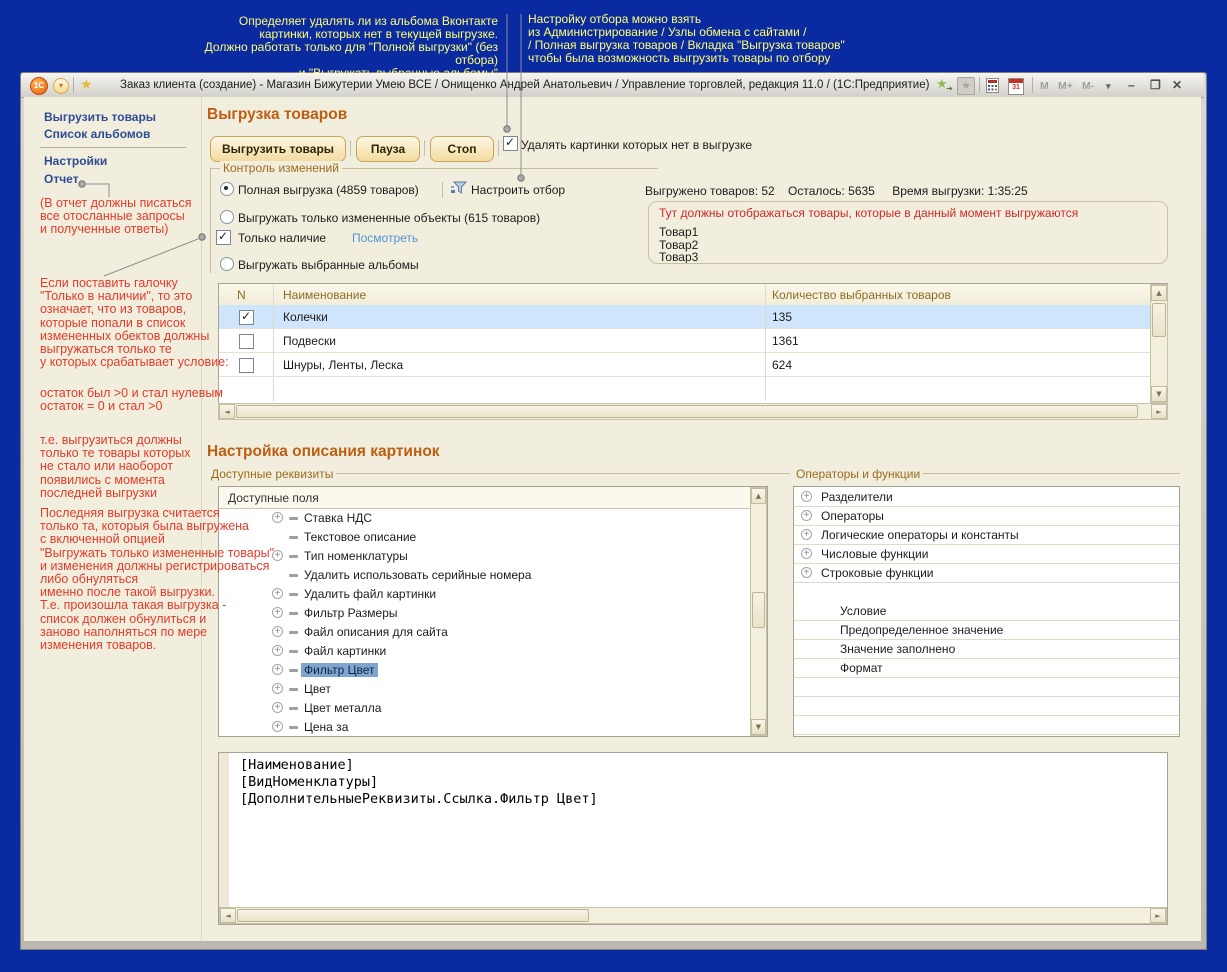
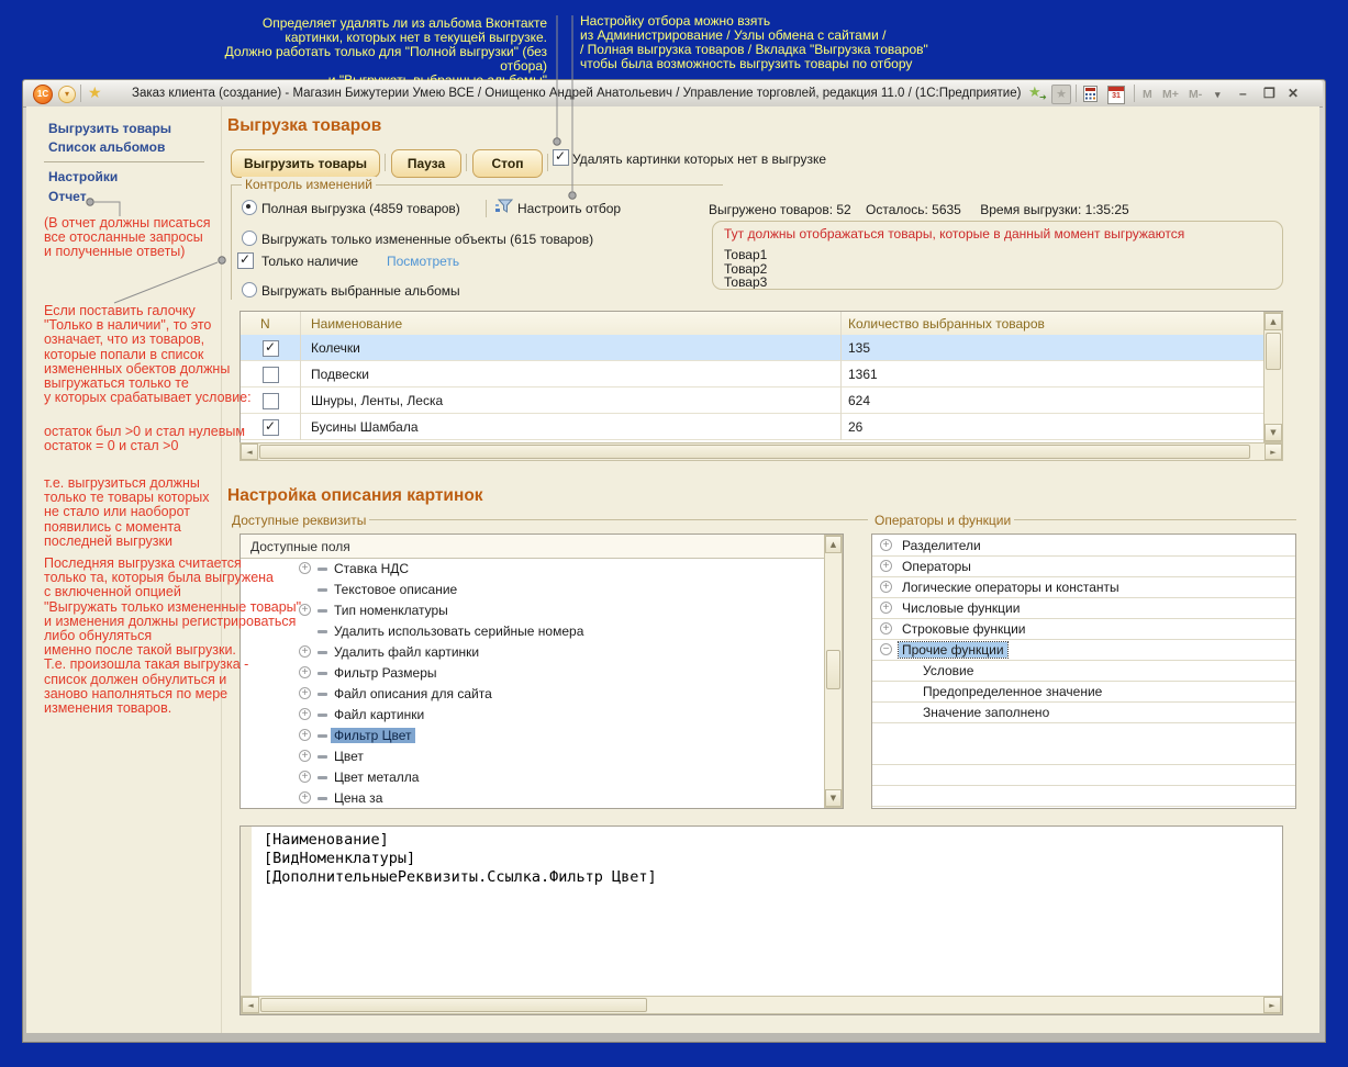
  Определяет удалять ли из альбома Вконтакте
  картинки, которых нет в текущей выгрузке.
  Должно работать только для "Полной выгрузки" (без отбора)
  Настройку отбора можно взять
  из Администрирование / Узлы обмена с сайтами /
  / Полная выгрузка товаров / Вкладка "Выгрузка товаров"
  чтобы была возможность выгрузить товары по отбору
  1С
  ▾
  ★
  Заказ клиента (создание) - Магазин Бижутерии Умею ВСЕ / Онищенко Андрей Анатольевич / Управление торговлей, редакция 11.0 / (1С:Предприятие)
  ★
  ➜
  ★
  M
  M+
  M-
  ▾
  –
  ❒
  ✕
  Выгрузить товары
  Список альбомов
  Настройки
  Отчет
  (В отчет должны писаться
  все отосланные запросы
  и полученные ответы)
  Если поставить галочку
  "Только в наличии", то это
  означает, что из товаров,
  которые попали в список
  измененных обектов должны
  выгружаться только те
  у которых срабатывает условие:
  остаток был >0 и стал нулевым
  остаток = 0 и стал >0
  т.е. выгрузиться должны
  только те товары которых
  не стало или наоборот
  появились с момента
  последней выгрузки
  Последняя выгрузка считается
  только та, которыя была выгружена
  с включенной опцией
  "Выгружать только измененные товары"
  и изменения должны регистрироваться
  либо обнуляться
  именно после такой выгрузки.
  Т.е. произошла такая выгрузка -
  список должен обнулиться и
  заново наполняться по мере
  изменения товаров.
  Выгрузка товаров
  Выгрузить товары
  Пауза
  Стоп
  Удалять картинки которых нет в выгрузке
  Контроль изменений
  Полная выгрузка (4859 товаров)
  Настроить отбор
  Выгружать только измененные объекты (615 товаров)
  Только наличие
  Посмотреть
  Выгружать выбранные альбомы
  Выгружено товаров: 52 Осталось: 5635 Время выгрузки: 1:35:25
  Тут должны отображаться товары, которые в данный момент выгружаются
  Товар1
  Товар2
  Товар3
  N
  Наименование
  Количество выбранных товаров
  Колечки
  135
  Подвески
  1361
  Шнуры, Ленты, Леска
  624
+ Бусины Шамбала
+ 26
  ▲
  ▼
  ◄
  ►
  Настройка описания картинок
  Доступные реквизиты
  Операторы и функции
  Доступные поля
  +
  Ставка НДС
  Текстовое описание
  +
  Тип номенклатуры
  Удалить использовать серийные номера
  +
  Удалить файл картинки
  +
  Фильтр Размеры
  +
  Файл описания для сайта
  +
  Файл картинки
  +
  Фильтр Цвет
  +
  Цвет
  +
  Цвет металла
  +
  Цена за
  ▲
  ▼
  +
  Разделители
  +
  Операторы
  +
  Логические операторы и константы
  +
  Числовые функции
  +
  Строковые функции
+ −
+ Прочие функции
  Условие
  Предопределенное значение
  Значение заполнено
- Формат
  [Наименование]
  [ВидНоменклатуры]
  [ДополнительныеРеквизиты.Ссылка.Фильтр Цвет]
  ◄
  ►
